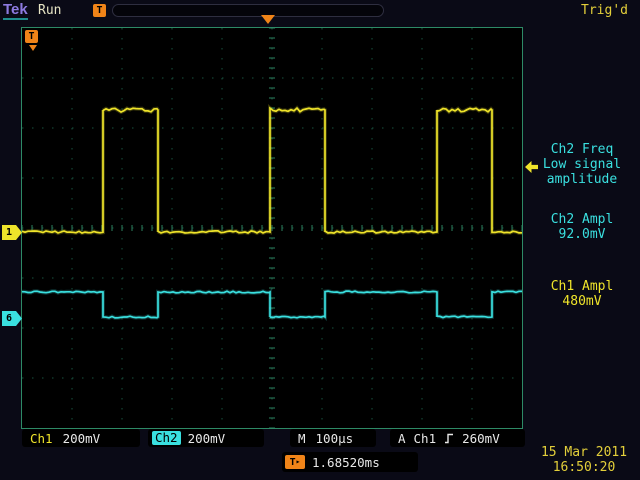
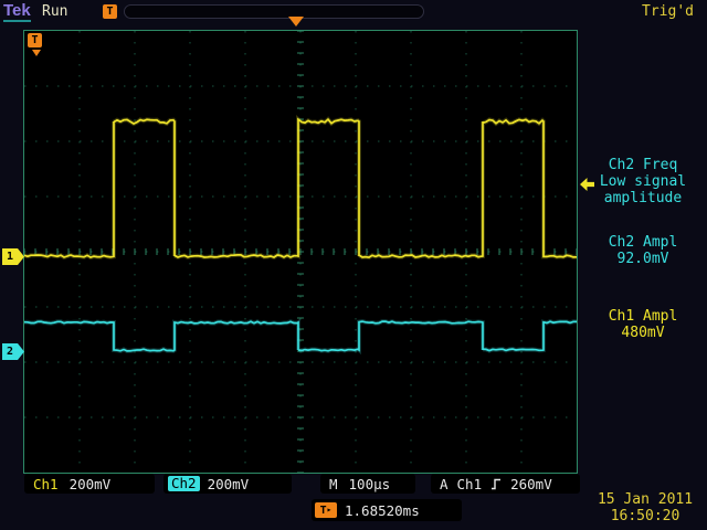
  Tek
  Run
  T
  Trig'd
  T
  1
- 6
+ 2
  Ch2 Freq
  Low signal
  amplitude
  Ch2 Ampl
  92.0mV
  Ch1 Ampl
  480mV
  Ch1
  200mV
  Ch2
  200mV
  M
  100µs
  A
  Ch1
  260mV
  T
  ▸
  1.68520ms
- 15 Mar 2011
+ 15 Jan 2011
  16:50:20
